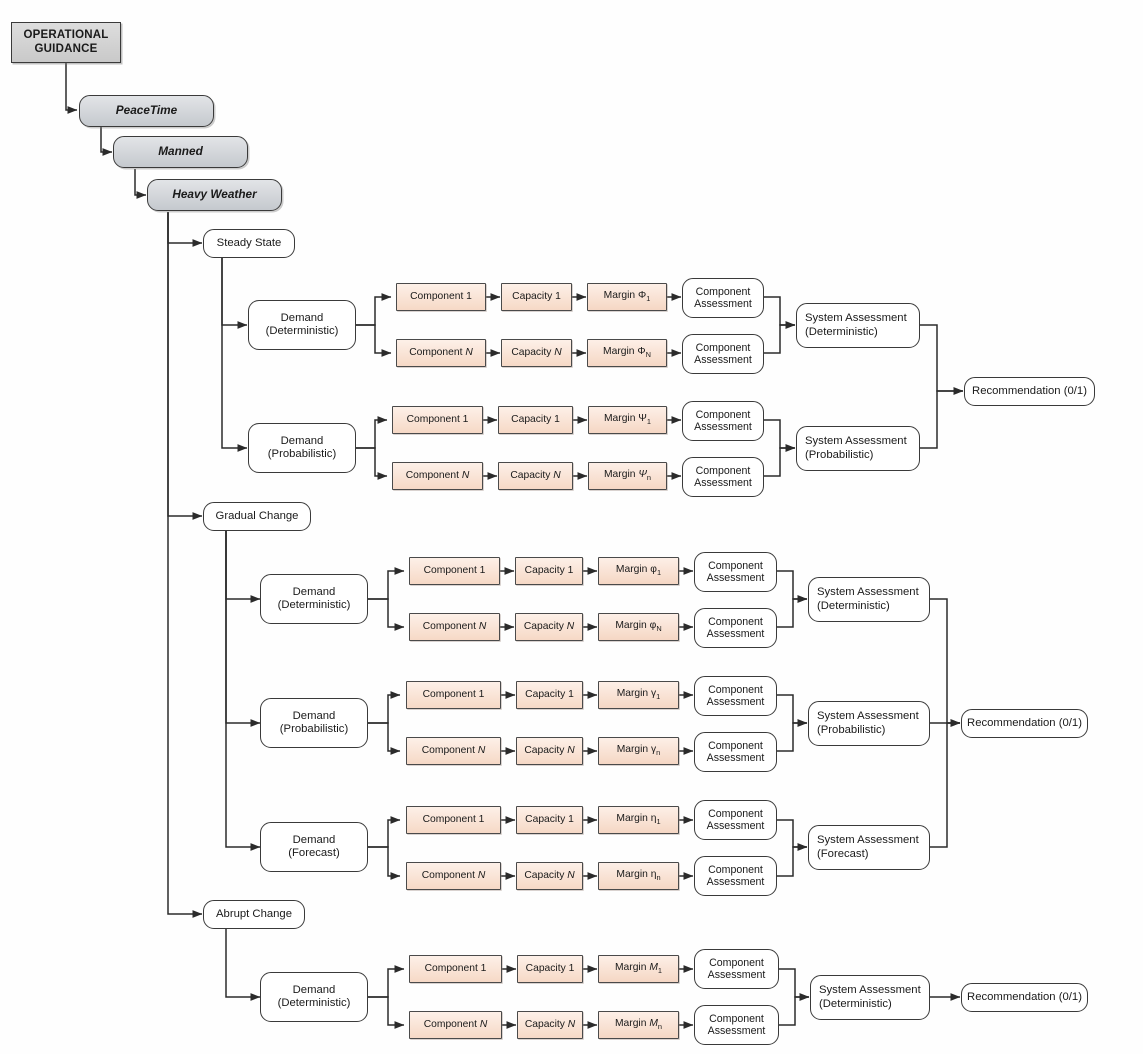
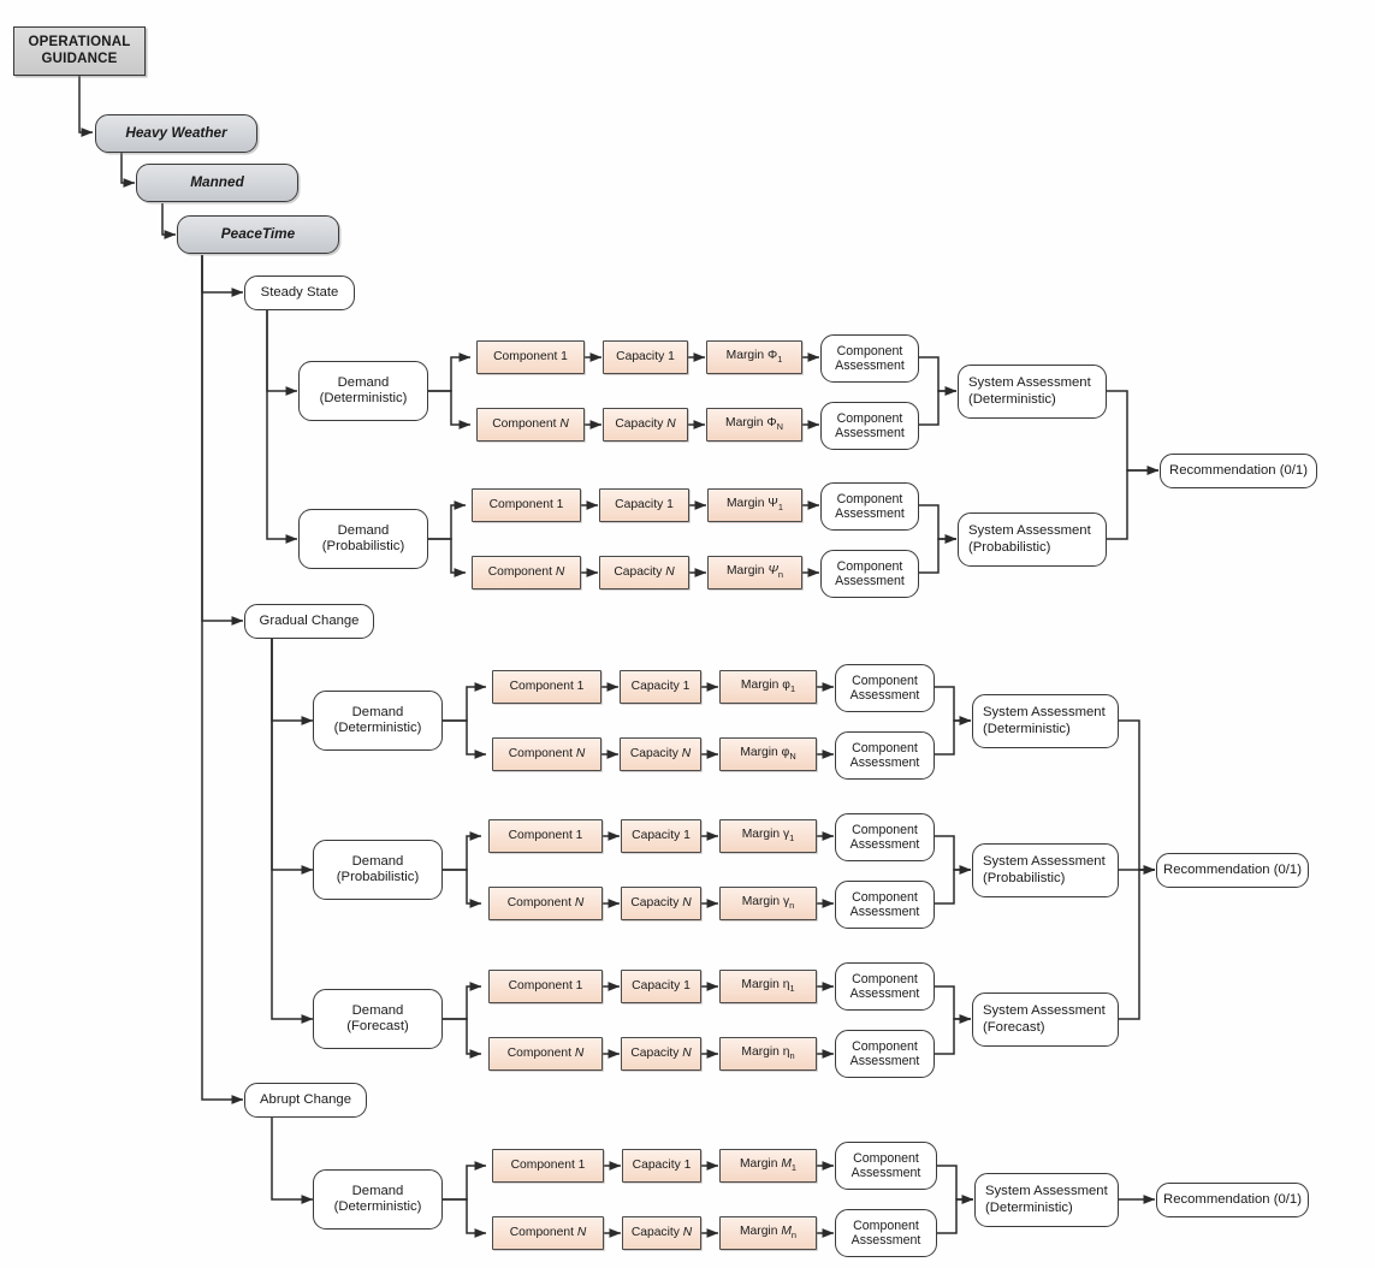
  OPERATIONAL GUIDANCE
- PeaceTime
+ Heavy Weather
  Manned
- Heavy Weather
+ PeaceTime
  Steady State
  Gradual Change
  Abrupt Change
  Demand
  (Deterministic)
  Component 1
  Capacity 1
  Margin Φ1
  Component
  Assessment
  Component N
  Capacity N
  Margin ΦN
  Component
  Assessment
  Demand
  (Probabilistic)
  Component 1
  Capacity 1
  Margin Ψ1
  Component
  Assessment
  Component N
  Capacity N
  Margin Ψn
  Component
  Assessment
  System Assessment
  (Deterministic)
  System Assessment
  (Probabilistic)
  Recommendation (0/1)
  Demand
  (Deterministic)
  Component 1
  Capacity 1
  Margin φ1
  Component
  Assessment
  Component N
  Capacity N
  Margin φN
  Component
  Assessment
  Demand
  (Probabilistic)
  Component 1
  Capacity 1
  Margin γ1
  Component
  Assessment
  Component N
  Capacity N
  Margin γn
  Component
  Assessment
  Demand
  (Forecast)
  Component 1
  Capacity 1
  Margin η1
  Component
  Assessment
  Component N
  Capacity N
  Margin ηn
  Component
  Assessment
  System Assessment
  (Deterministic)
  System Assessment
  (Probabilistic)
  System Assessment
  (Forecast)
  Recommendation (0/1)
  Demand
  (Deterministic)
  Component 1
  Capacity 1
  Margin M1
  Component
  Assessment
  Component N
  Capacity N
  Margin Mn
  Component
  Assessment
  System Assessment
  (Deterministic)
  Recommendation (0/1)
